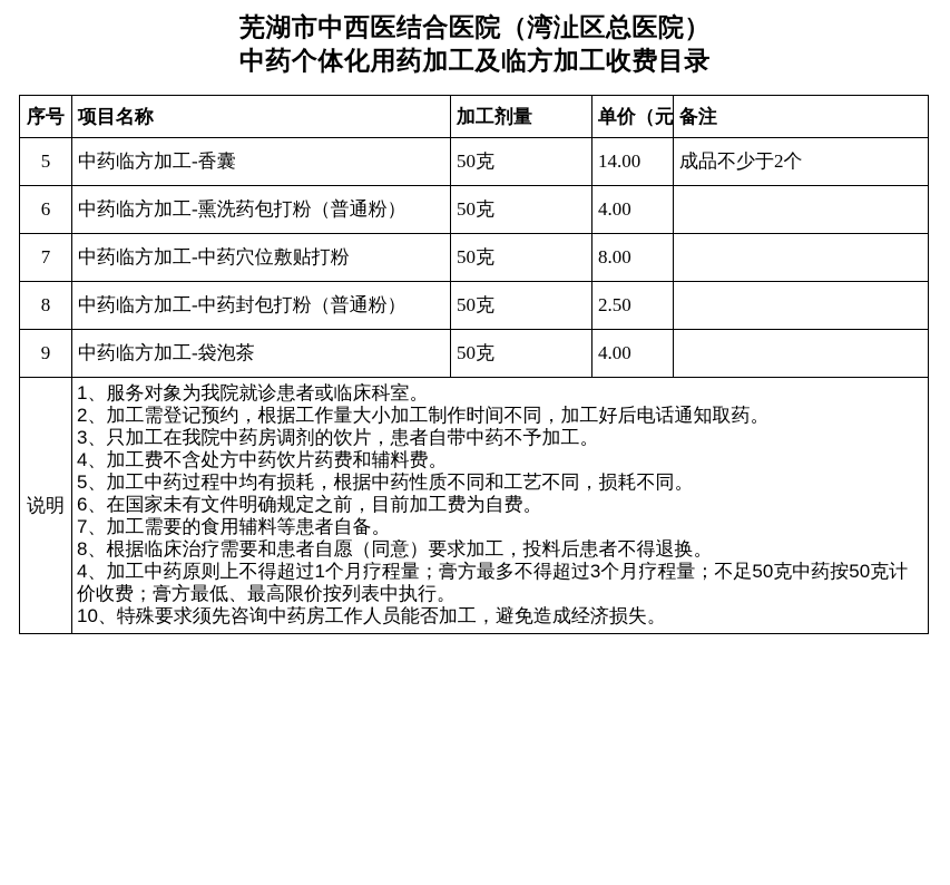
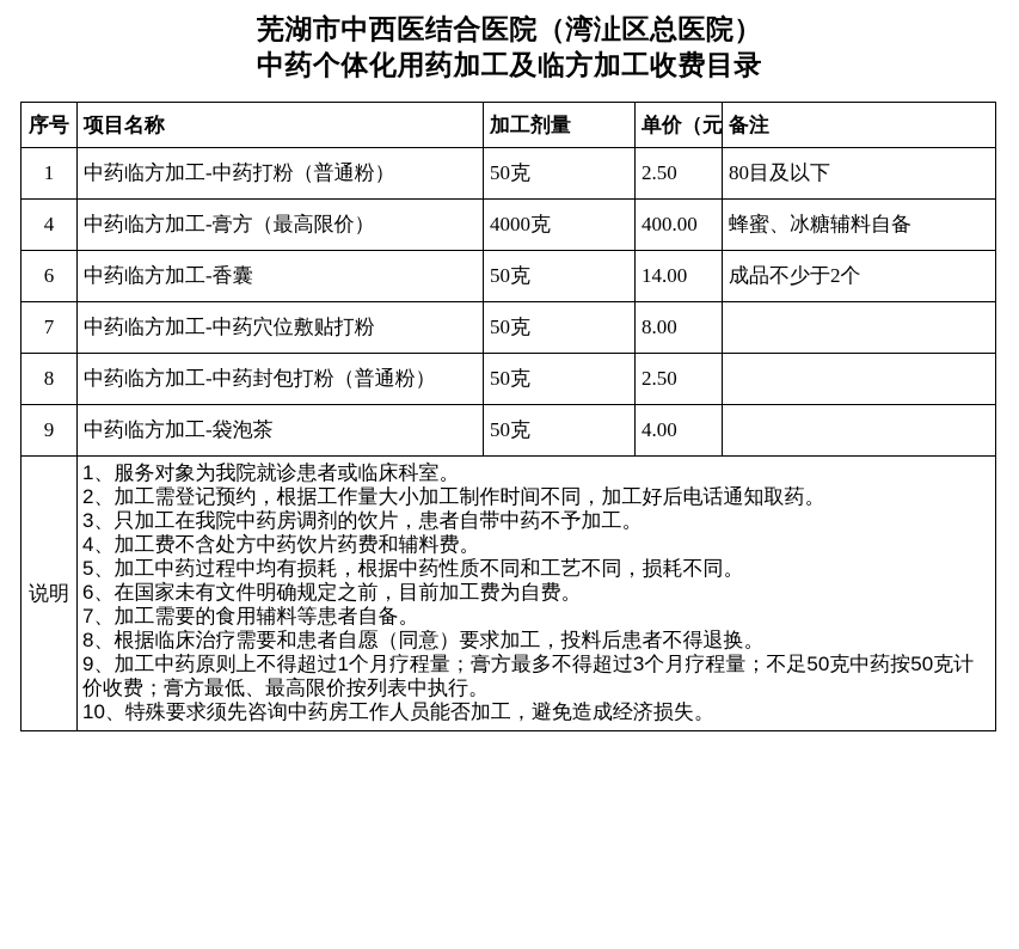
  芜湖市中西医结合医院（湾沚区总医院）
  中药个体化用药加工及临方加工收费目录
  序号	项目名称	加工剂量	单价（元	备注
+ 1	中药临方加工-中药打粉（普通粉）	50克	2.50	80目及以下
+ 4	中药临方加工-膏方（最高限价）	4000克	400.00	蜂蜜、冰糖辅料自备
- 5	中药临方加工-香囊	50克	14.00	成品不少于2个
+ 6	中药临方加工-香囊	50克	14.00	成品不少于2个
- 6	中药临方加工-熏洗药包打粉（普通粉）	50克	4.00
  7	中药临方加工-中药穴位敷贴打粉	50克	8.00
  8	中药临方加工-中药封包打粉（普通粉）	50克	2.50
  9	中药临方加工-袋泡茶	50克	4.00
- 说明	1、服务对象为我院就诊患者或临床科室。2、加工需登记预约，根据工作量大小加工制作时间不同，加工好后电话通知取药。3、只加工在我院中药房调剂的饮片，患者自带中药不予加工。4、加工费不含处方中药饮片药费和辅料费。5、加工中药过程中均有损耗，根据中药性质不同和工艺不同，损耗不同。6、在国家未有文件明确规定之前，目前加工费为自费。7、加工需要的食用辅料等患者自备。8、根据临床治疗需要和患者自愿（同意）要求加工，投料后患者不得退换。4、加工中药原则上不得超过1个月疗程量；膏方最多不得超过3个月疗程量；不足50克中药按50克计价收费；膏方最低、最高限价按列表中执行。10、特殊要求须先咨询中药房工作人员能否加工，避免造成经济损失。
+ 说明	1、服务对象为我院就诊患者或临床科室。2、加工需登记预约，根据工作量大小加工制作时间不同，加工好后电话通知取药。3、只加工在我院中药房调剂的饮片，患者自带中药不予加工。4、加工费不含处方中药饮片药费和辅料费。5、加工中药过程中均有损耗，根据中药性质不同和工艺不同，损耗不同。6、在国家未有文件明确规定之前，目前加工费为自费。7、加工需要的食用辅料等患者自备。8、根据临床治疗需要和患者自愿（同意）要求加工，投料后患者不得退换。9、加工中药原则上不得超过1个月疗程量；膏方最多不得超过3个月疗程量；不足50克中药按50克计价收费；膏方最低、最高限价按列表中执行。10、特殊要求须先咨询中药房工作人员能否加工，避免造成经济损失。
